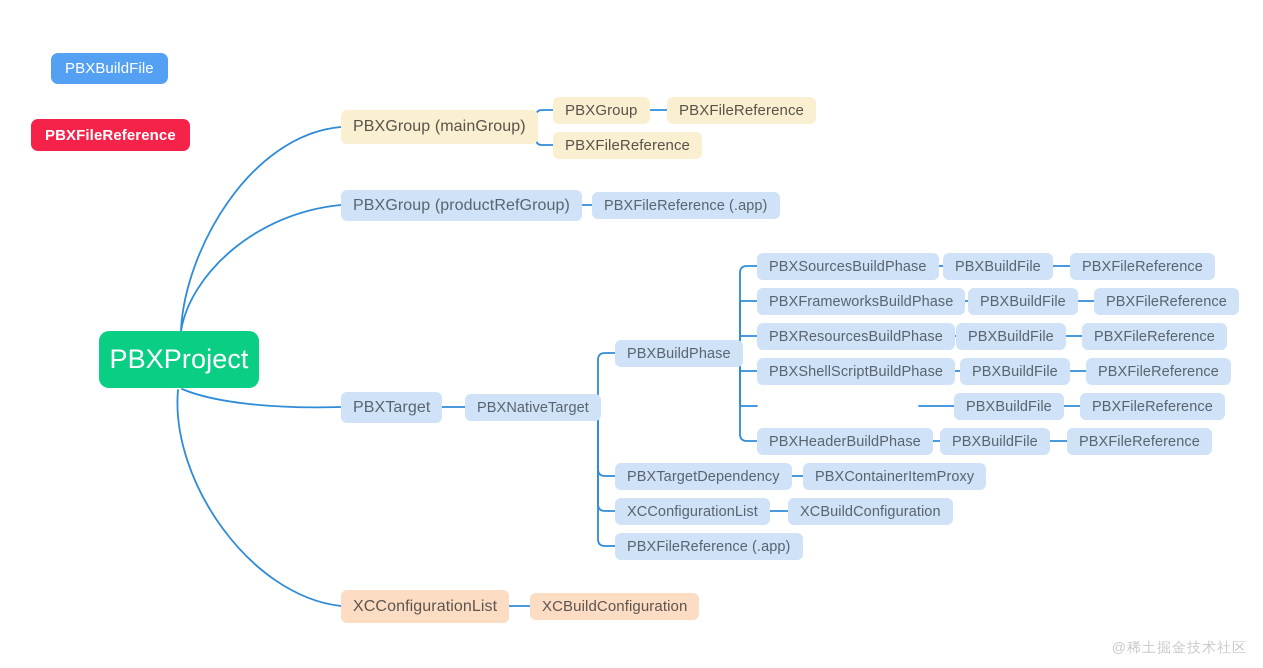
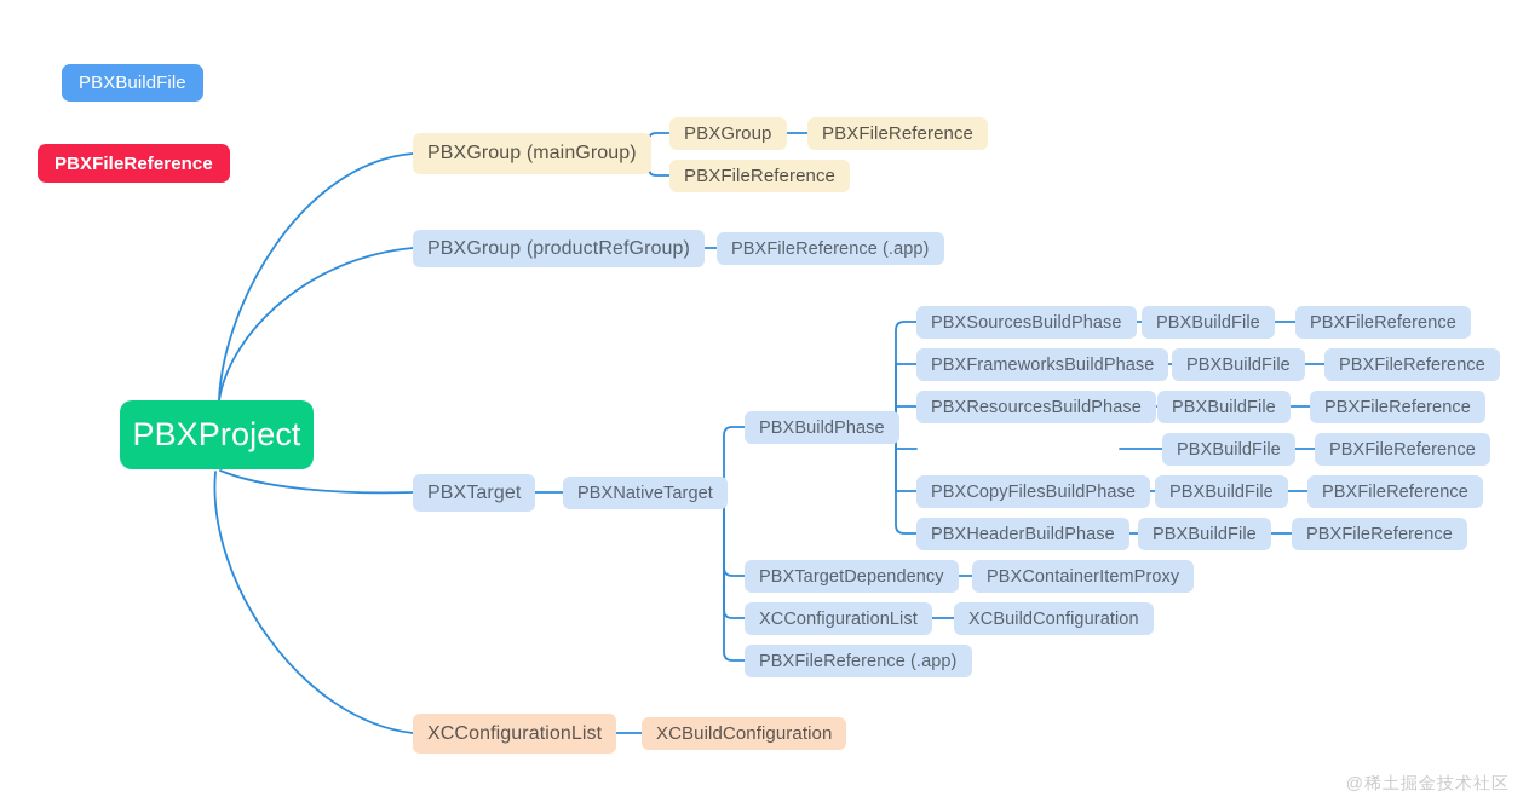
  PBXBuildFile
  PBXFileReference
  PBXProject
  PBXGroup (mainGroup)
  PBXGroup
  PBXFileReference
  PBXFileReference
  PBXGroup (productRefGroup)
  PBXFileReference (.app)
  PBXTarget
  PBXNativeTarget
  PBXBuildPhase
  PBXSourcesBuildPhase
  PBXBuildFile
  PBXFileReference
  PBXFrameworksBuildPhase
  PBXBuildFile
  PBXFileReference
  PBXResourcesBuildPhase
  PBXBuildFile
  PBXFileReference
- PBXShellScriptBuildPhase
  PBXBuildFile
  PBXFileReference
+ PBXCopyFilesBuildPhase
  PBXBuildFile
  PBXFileReference
  PBXHeaderBuildPhase
  PBXBuildFile
  PBXFileReference
  PBXTargetDependency
  PBXContainerItemProxy
  XCConfigurationList
  XCBuildConfiguration
  PBXFileReference (.app)
  XCConfigurationList
  XCBuildConfiguration
  @稀土掘金技术社区
